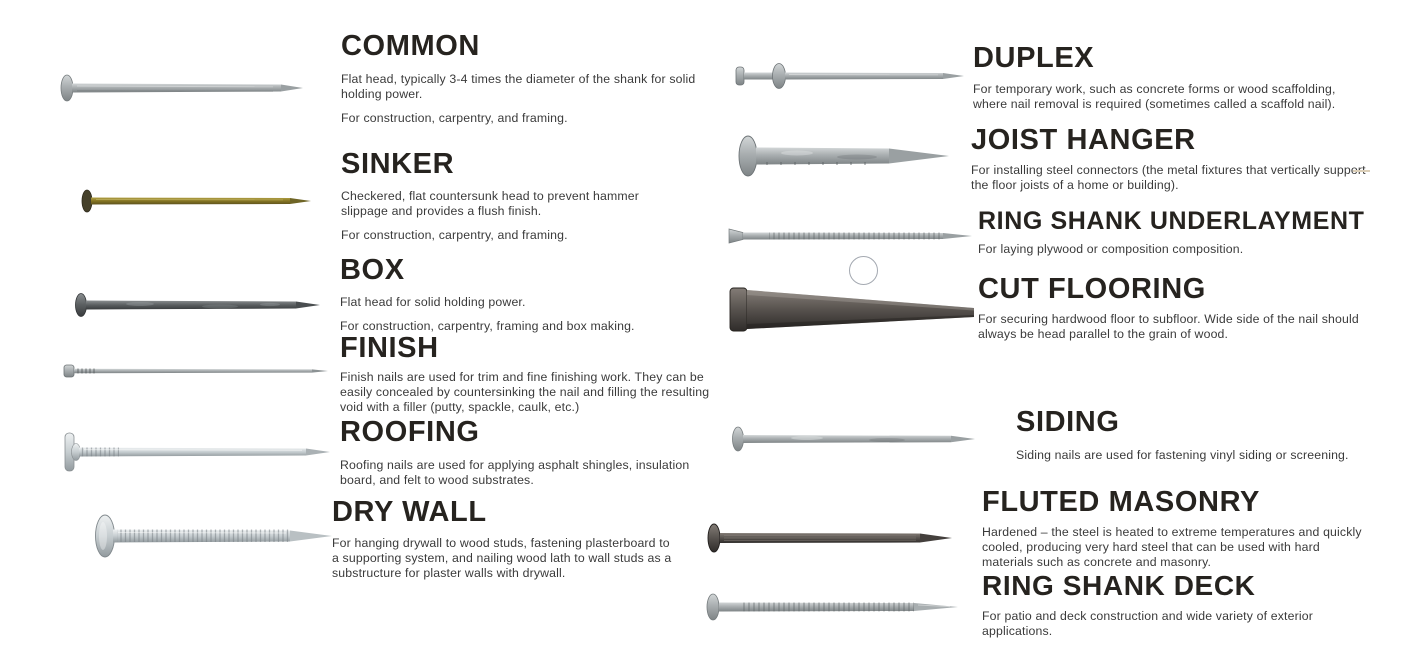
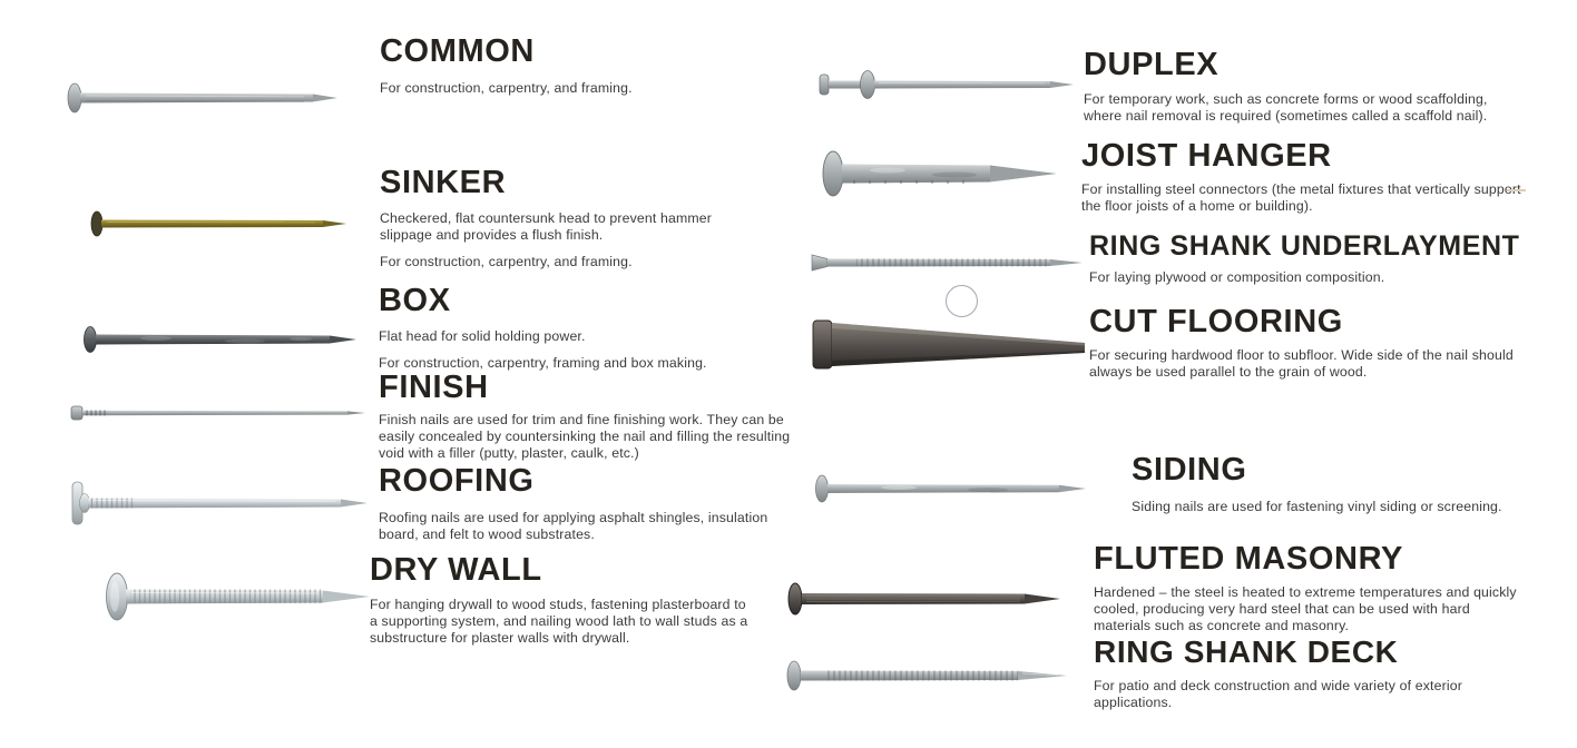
  COMMON
- Flat head, typically 3-4 times the diameter of the shank for solid holding power.
  For construction, carpentry, and framing.
  SINKER
  Checkered, flat countersunk head to prevent hammer slippage and provides a flush finish.
  For construction, carpentry, and framing.
  BOX
  Flat head for solid holding power.
  For construction, carpentry, framing and box making.
  FINISH
- Finish nails are used for trim and fine finishing work. They can be easily concealed by countersinking the nail and filling the resulting void with a filler (putty, spackle, caulk, etc.)
+ Finish nails are used for trim and fine finishing work. They can be easily concealed by countersinking the nail and filling the resulting void with a filler (putty, plaster, caulk, etc.)
  ROOFING
  Roofing nails are used for applying asphalt shingles, insulation board, and felt to wood substrates.
  DRY WALL
  For hanging drywall to wood studs, fastening plasterboard to a supporting system, and nailing wood lath to wall studs as a substructure for plaster walls with drywall.
  DUPLEX
  For temporary work, such as concrete forms or wood scaffolding, where nail removal is required (sometimes called a scaffold nail).
  JOIST HANGER
  For installing steel connectors (the metal fixtures that vertically supp the floor joists of a home or building).
  RING SHANK UNDERLAYMENT
  For laying plywood or composition composition.
  CUT FLOORING
- For securing hardwood floor to subfloor. Wide side of the nail should always be head parallel to the grain of wood.
+ For securing hardwood floor to subfloor. Wide side of the nail should always be used parallel to the grain of wood.
  SIDING
  Siding nails are used for fastening vinyl siding or screening.
  FLUTED MASONRY
  Hardened – the steel is heated to extreme temperatures and quickly cooled, producing very hard steel that can be used with hard materials such as concrete and masonry.
  RING SHANK DECK
  For patio and deck construction and wide variety of exterior applications.
